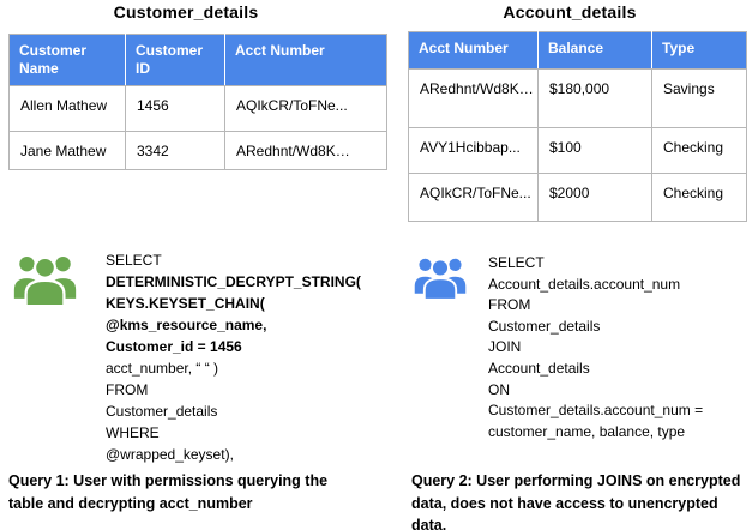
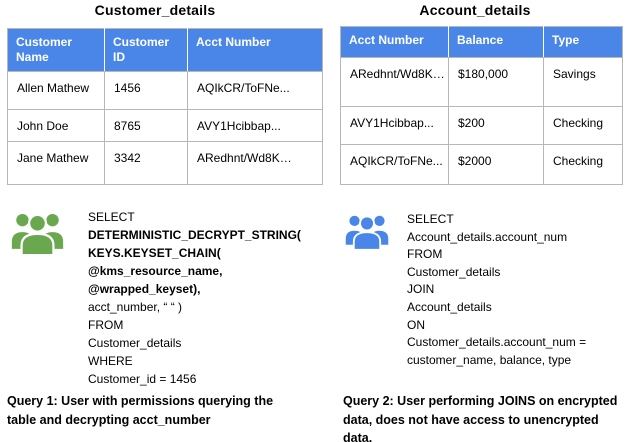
  Customer_details
  Account_details
  Customer Name	Customer ID	Acct Number
  Allen Mathew	1456	AQIkCR/ToFNe...
+ John Doe	8765	AVY1Hcibbap...
  Jane Mathew	3342	ARedhnt/Wd8K…
  Acct Number	Balance	Type
  ARedhnt/Wd8K…	$180,000	Savings
- AVY1Hcibbap...	$100	Checking
+ AVY1Hcibbap...	$200	Checking
  AQIkCR/ToFNe...	$2000	Checking
  SELECT
  DETERMINISTIC_DECRYPT_STRING(
  KEYS.KEYSET_CHAIN(
  @kms_resource_name,
- Customer_id = 1456
+ @wrapped_keyset),
  acct_number, “ “ )
  FROM
  Customer_details
  WHERE
- @wrapped_keyset),
+ Customer_id = 1456
  SELECT
  Account_details.account_num
  FROM
  Customer_details
  JOIN
  Account_details
  ON
  Customer_details.account_num =
  customer_name, balance, type
  Query 1: User with permissions querying the table and decrypting acct_number
  Query 2: User performing JOINS on encrypted data, does not have access to unencrypted data.
